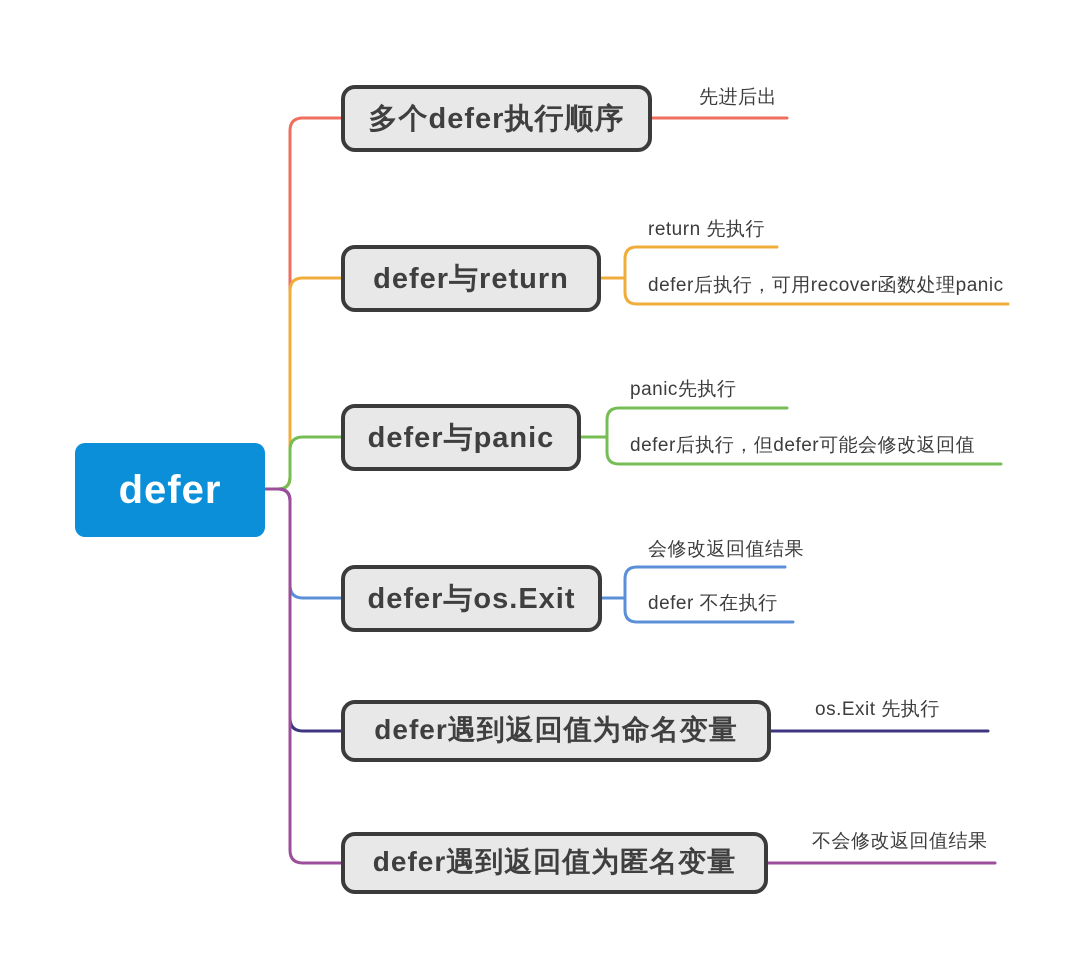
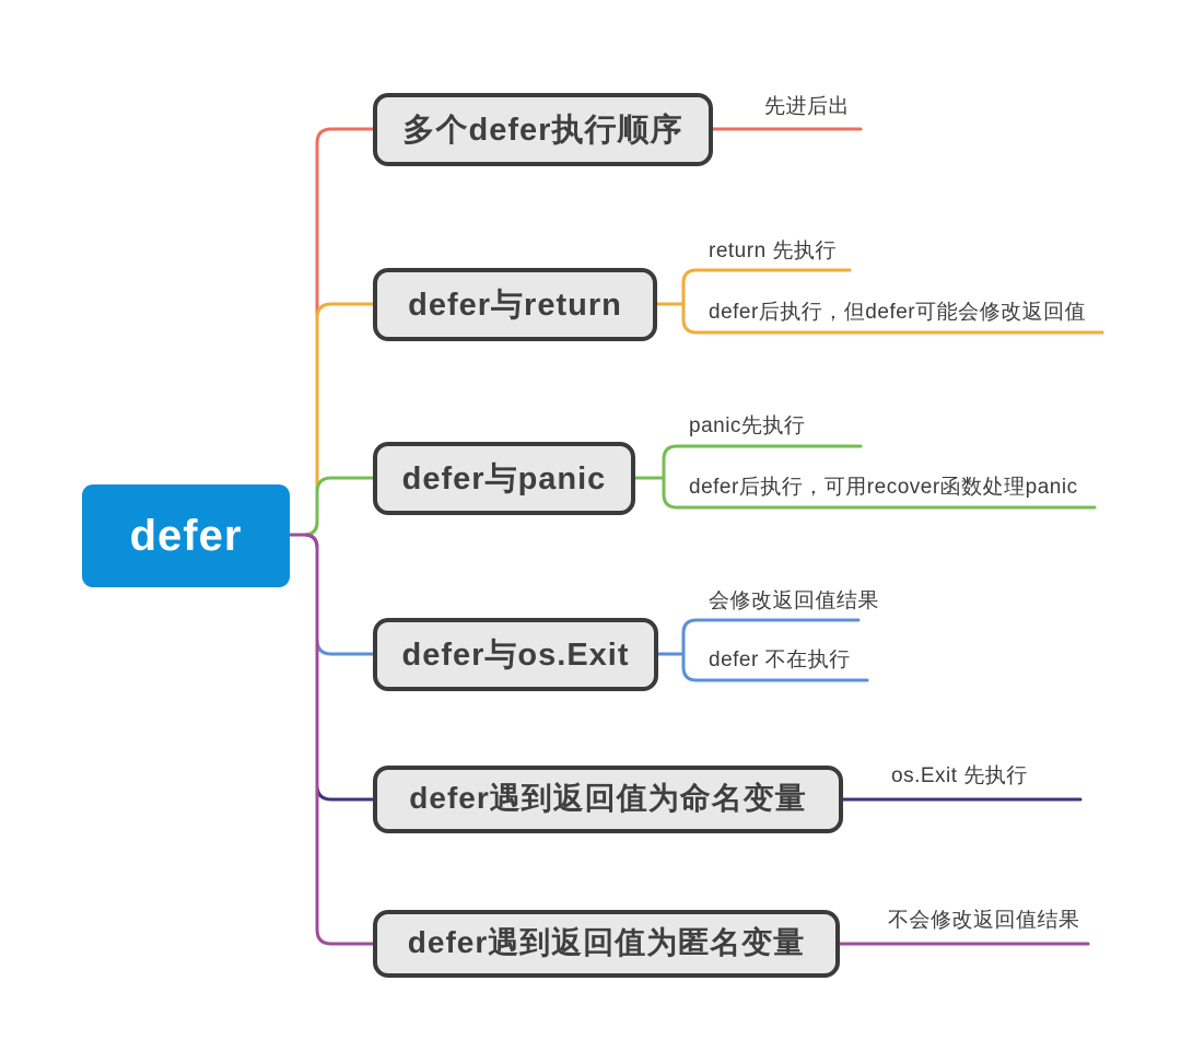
  defer
  多个defer执行顺序
  defer与return
  defer与panic
  defer与os.Exit
  defer遇到返回值为命名变量
  defer遇到返回值为匿名变量
  先进后出
  return 先执行
- defer后执行，可用recover函数处理panic
+ defer后执行，但defer可能会修改返回值
  panic先执行
- defer后执行，但defer可能会修改返回值
+ defer后执行，可用recover函数处理panic
  会修改返回值结果
  defer 不在执行
  os.Exit 先执行
  不会修改返回值结果
